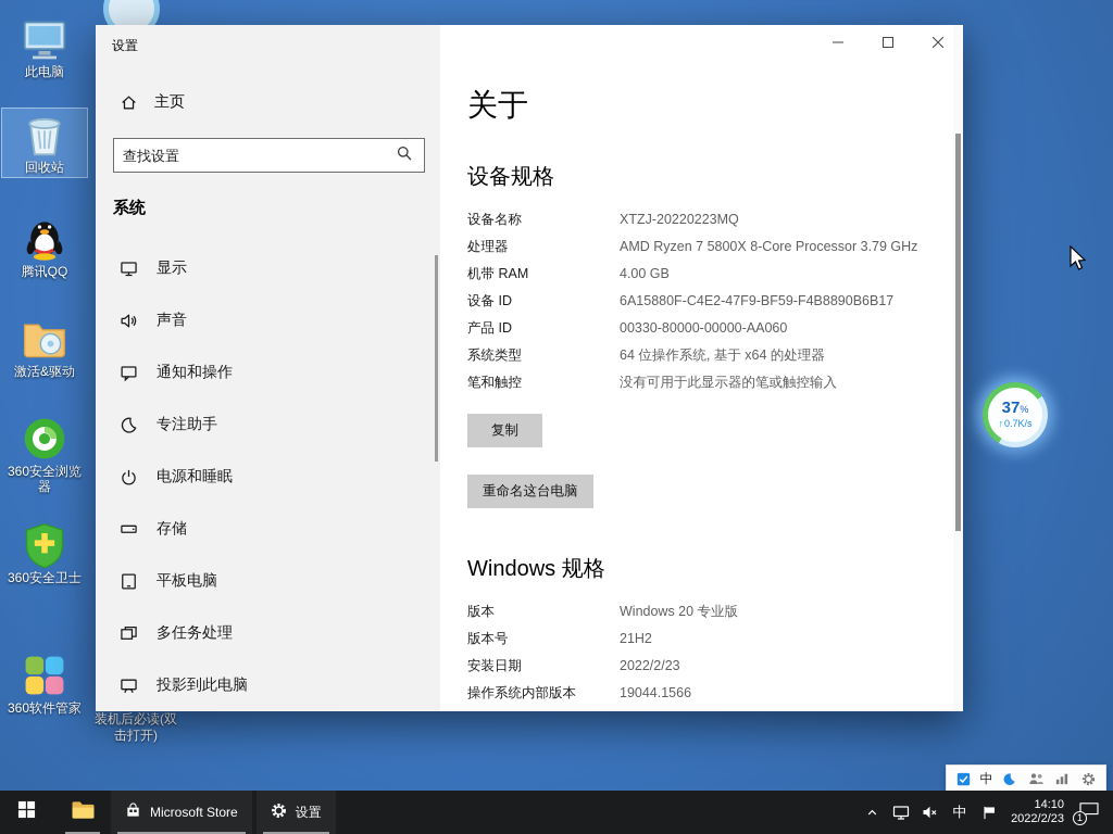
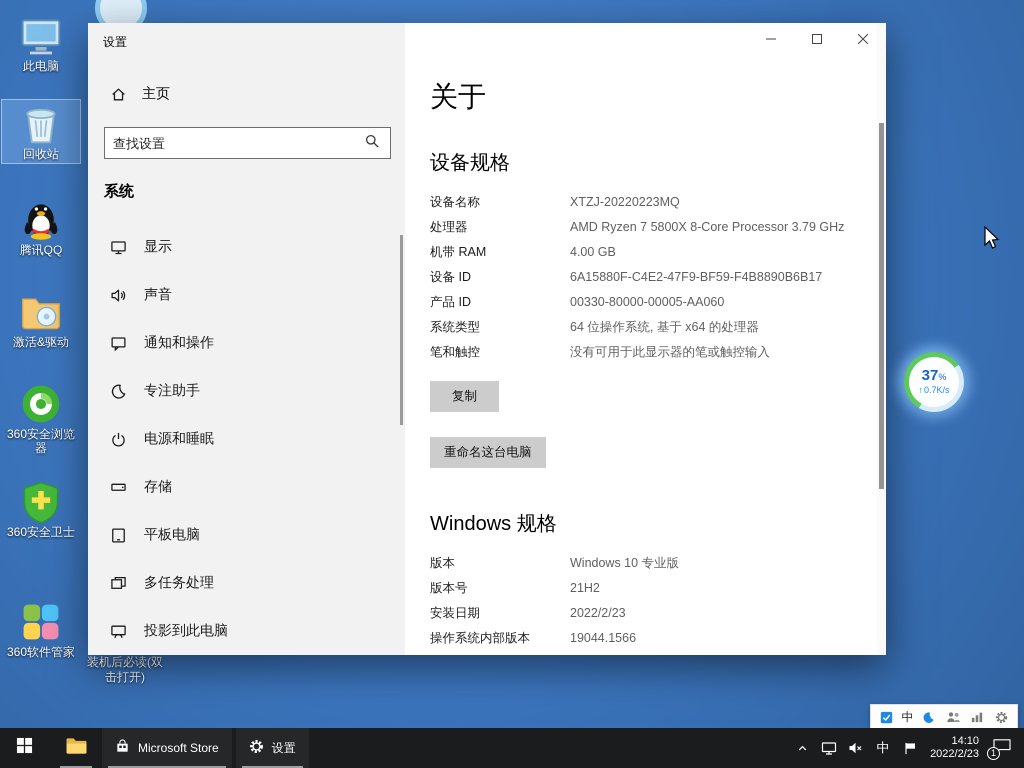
  此电脑
  回收站
  腾讯QQ
  激活&驱动
  360安全浏览器
  360安全卫士
  360软件管家
  装机后必读(双击打开)
  设置
  主页
  查找设置
  系统
  显示
  声音
  通知和操作
  专注助手
  电源和睡眠
  存储
  平板电脑
  多任务处理
  投影到此电脑
  关于
  设备规格
  设备名称
  XTZJ-20220223MQ
  处理器
  AMD Ryzen 7 5800X 8-Core Processor 3.79 GHz
  机带 RAM
  4.00 GB
  设备 ID
  6A15880F-C4E2-47F9-BF59-F4B8890B6B17
  产品 ID
- 00330-80000-00000-AA060
+ 00330-80000-00005-AA060
  系统类型
  64 位操作系统, 基于 x64 的处理器
  笔和触控
  没有可用于此显示器的笔或触控输入
  复制
  重命名这台电脑
  Windows 规格
  版本
- Windows 20 专业版
+ Windows 10 专业版
  版本号
  21H2
  安装日期
  2022/2/23
  操作系统内部版本
  19044.1566
  37%
  ↑0.7K/s
  中
  Microsoft Store
  设置
  中
  14:10
  2022/2/23
  1
